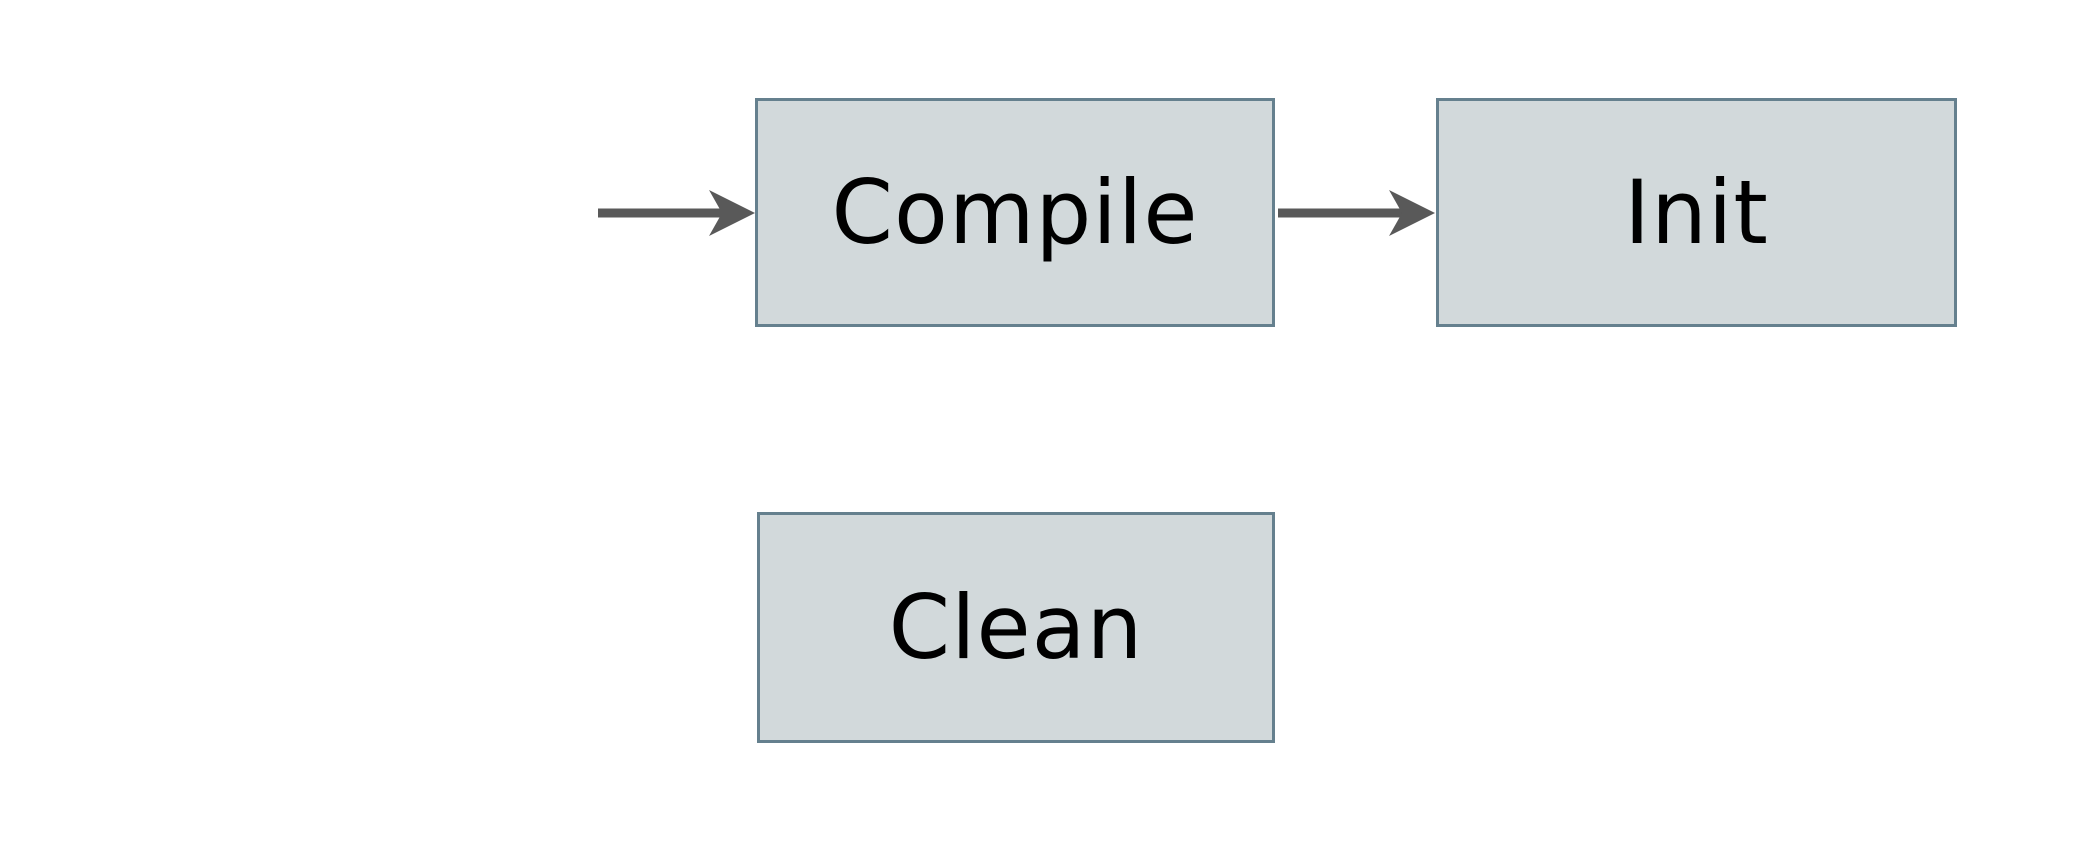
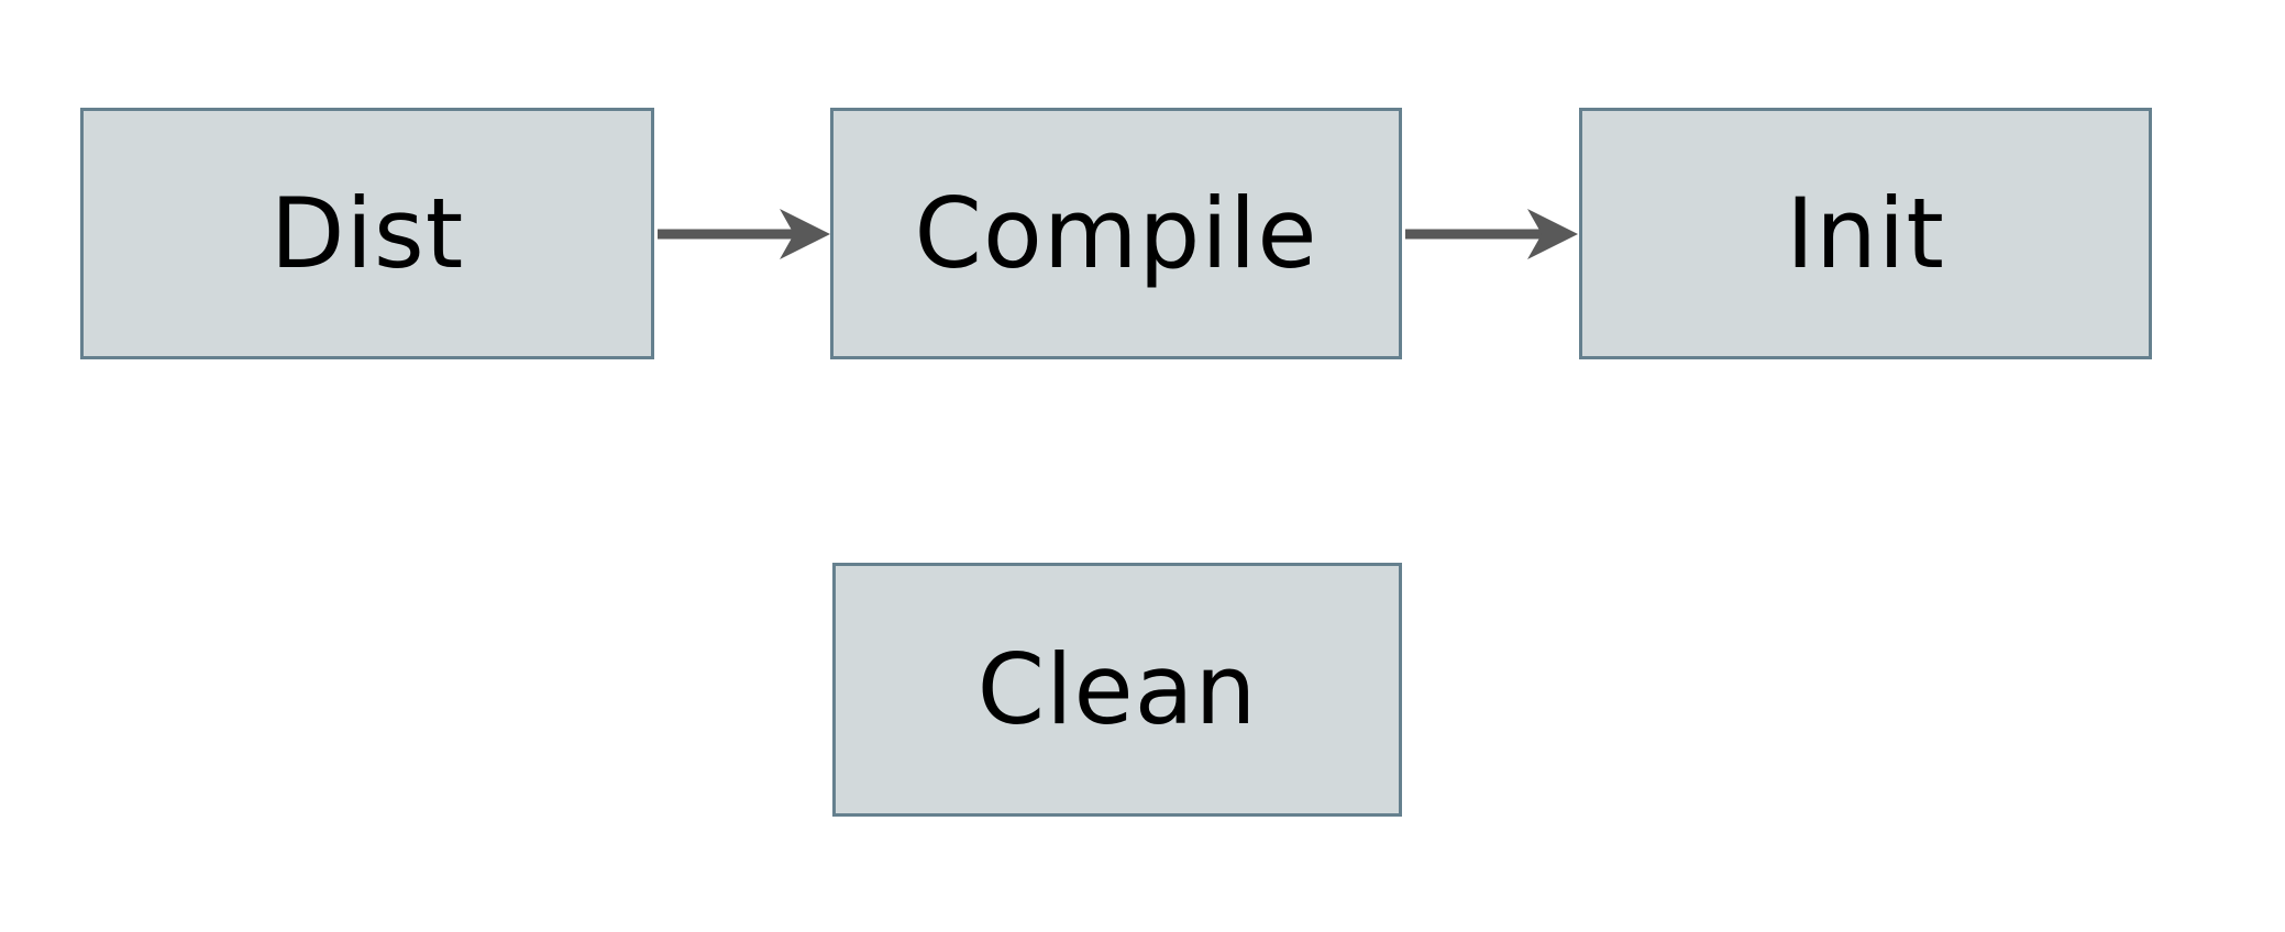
+ Dist
  Compile
  Init
  Clean
